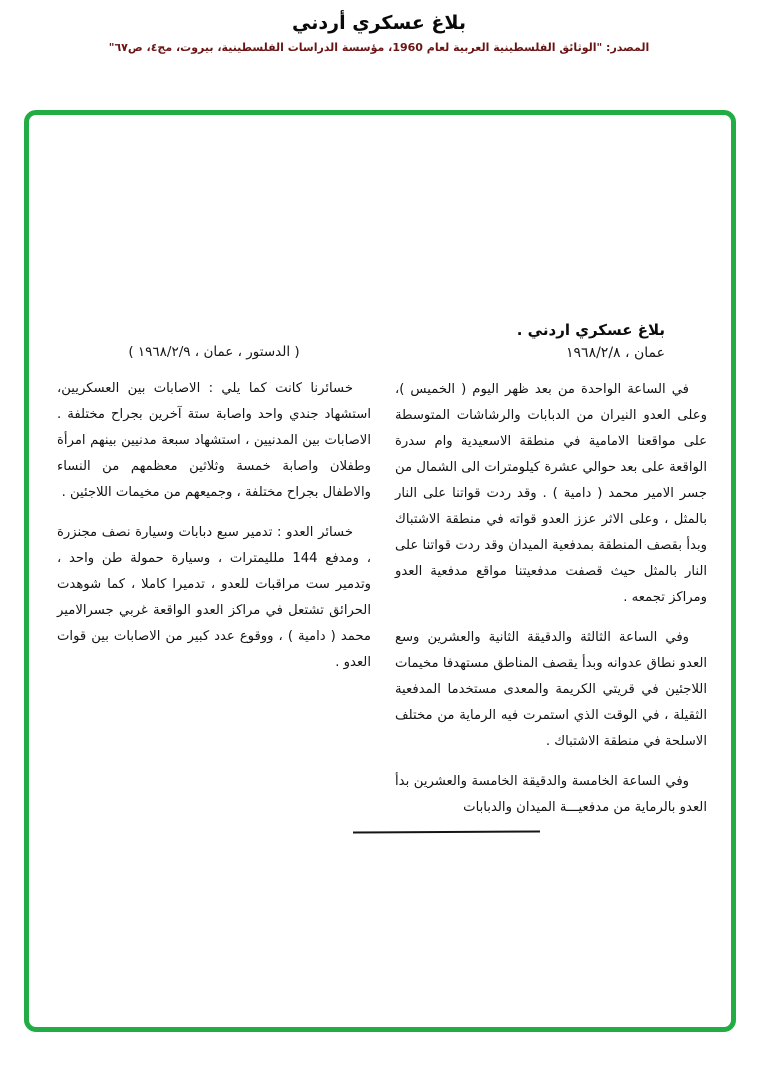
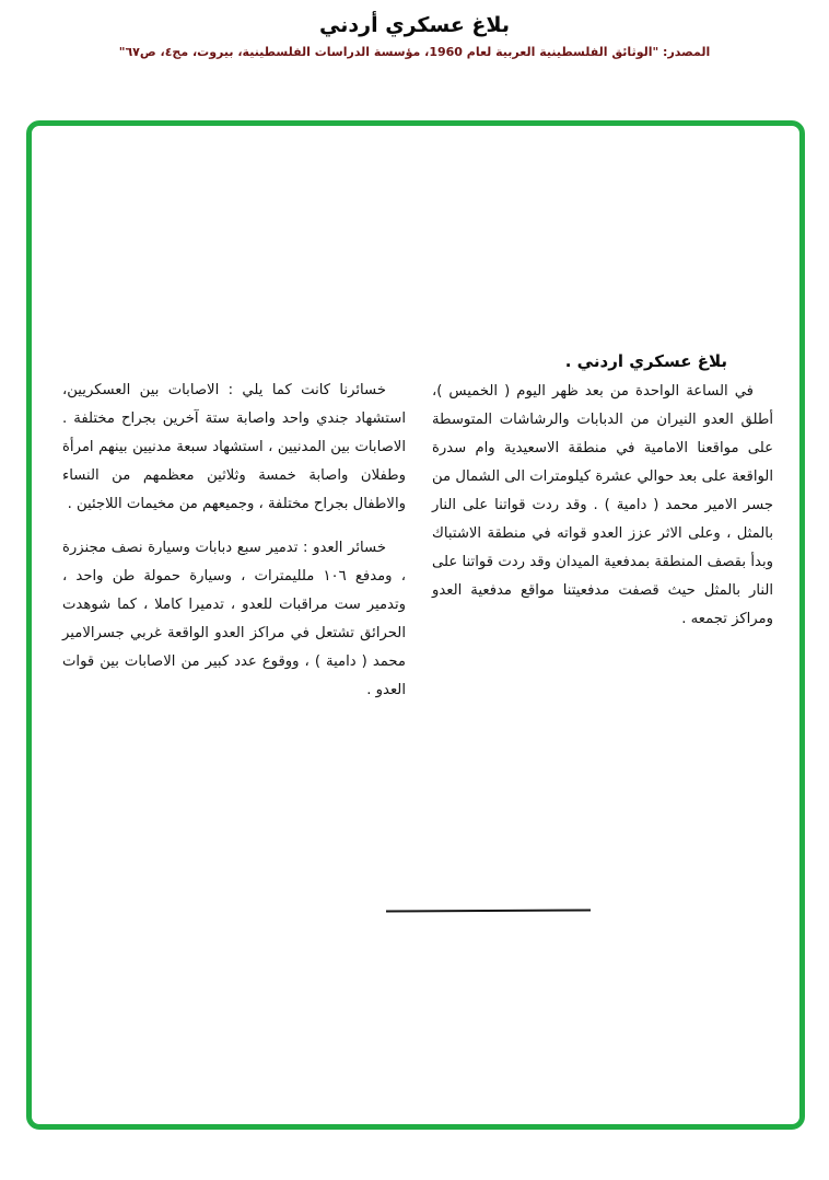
  بلاغ عسكري أردني
  المصدر: "الوثائق الفلسطينية العربية لعام 1960، مؤسسة الدراسات الفلسطينية، بيروت، مج٤، ص٦٧"
  بلاغ عسكري اردني .
- عمان ، ١٩٦٨/٢/٨
- في الساعة الواحدة من بعد ظهر اليوم ( الخميس )، وعلى العدو النيران من الدبابات والرشاشات المتوسطة على مواقعنا الامامية في منطقة الاسعيدية وام سدرة الواقعة على بعد حوالي عشرة كيلومترات الى الشمال من جسر الامير محمد ( دامية ) . وقد ردت قواتنا على النار بالمثل ، وعلى الاثر عزز العدو قواته في منطقة الاشتباك وبدأ بقصف المنطقة بمدفعية الميدان وقد ردت قواتنا على النار بالمثل حيث قصفت مدفعيتنا مواقع مدفعية العدو ومراكز تجمعه .
+ في الساعة الواحدة من بعد ظهر اليوم ( الخميس )، أطلق العدو النيران من الدبابات والرشاشات المتوسطة على مواقعنا الامامية في منطقة الاسعيدية وام سدرة الواقعة على بعد حوالي عشرة كيلومترات الى الشمال من جسر الامير محمد ( دامية ) . وقد ردت قواتنا على النار بالمثل ، وعلى الاثر عزز العدو قواته في منطقة الاشتباك وبدأ بقصف المنطقة بمدفعية الميدان وقد ردت قواتنا على النار بالمثل حيث قصفت مدفعيتنا مواقع مدفعية العدو ومراكز تجمعه .
- وفي الساعة الثالثة والدقيقة الثانية والعشرين وسع العدو نطاق عدوانه وبدأ يقصف المناطق مستهدفا مخيمات اللاجئين في قريتي الكريمة والمعدى مستخدما المدفعية الثقيلة ، في الوقت الذي استمرت فيه الرماية من مختلف الاسلحة في منطقة الاشتباك .
- وفي الساعة الخامسة والدقيقة الخامسة والعشرين بدأ العدو بالرماية من مدفعيـــة الميدان والدبابات
- ( الدستور ، عمان ، ١٩٦٨/٢/٩ )
  خسائرنا كانت كما يلي : الاصابات بين العسكريين، استشهاد جندي واحد واصابة ستة آخرين بجراح مختلفة . الاصابات بين المدنيين ، استشهاد سبعة مدنيين بينهم امرأة وطفلان واصابة خمسة وثلاثين معظمهم من النساء والاطفال بجراح مختلفة ، وجميعهم من مخيمات اللاجئين .
- خسائر العدو : تدمير سبع دبابات وسيارة نصف مجنزرة ، ومدفع 144 ملليمترات ، وسيارة حمولة طن واحد ، وتدمير ست مراقبات للعدو ، تدميرا كاملا ، كما شوهدت الحرائق تشتعل في مراكز العدو الواقعة غربي جسرالامير محمد ( دامية ) ، ووقوع عدد كبير من الاصابات بين قوات العدو .
+ خسائر العدو : تدمير سبع دبابات وسيارة نصف مجنزرة ، ومدفع ١٠٦ ملليمترات ، وسيارة حمولة طن واحد ، وتدمير ست مراقبات للعدو ، تدميرا كاملا ، كما شوهدت الحرائق تشتعل في مراكز العدو الواقعة غربي جسرالامير محمد ( دامية ) ، ووقوع عدد كبير من الاصابات بين قوات العدو .
